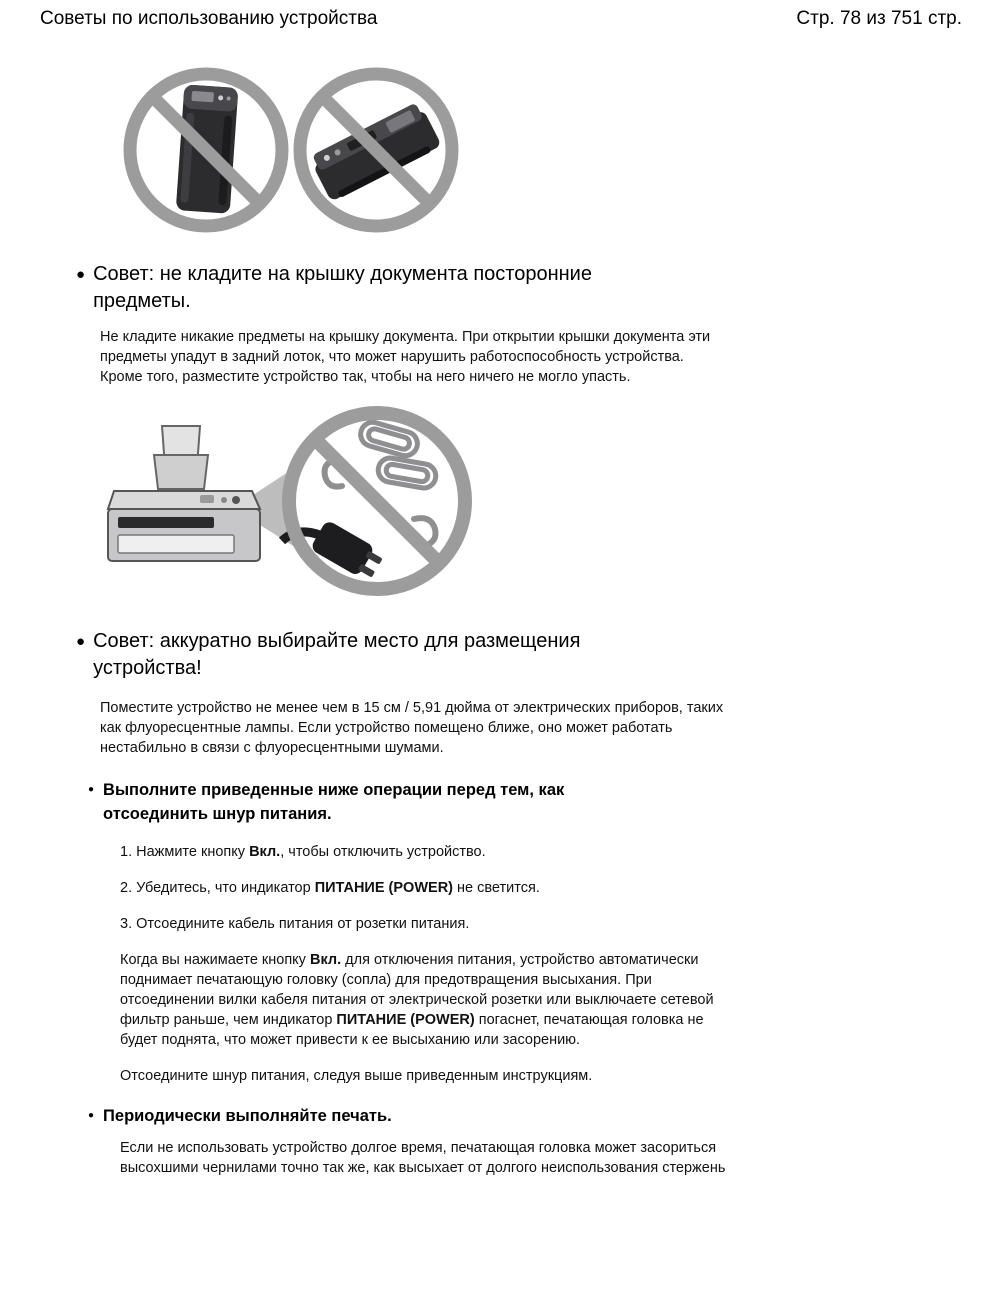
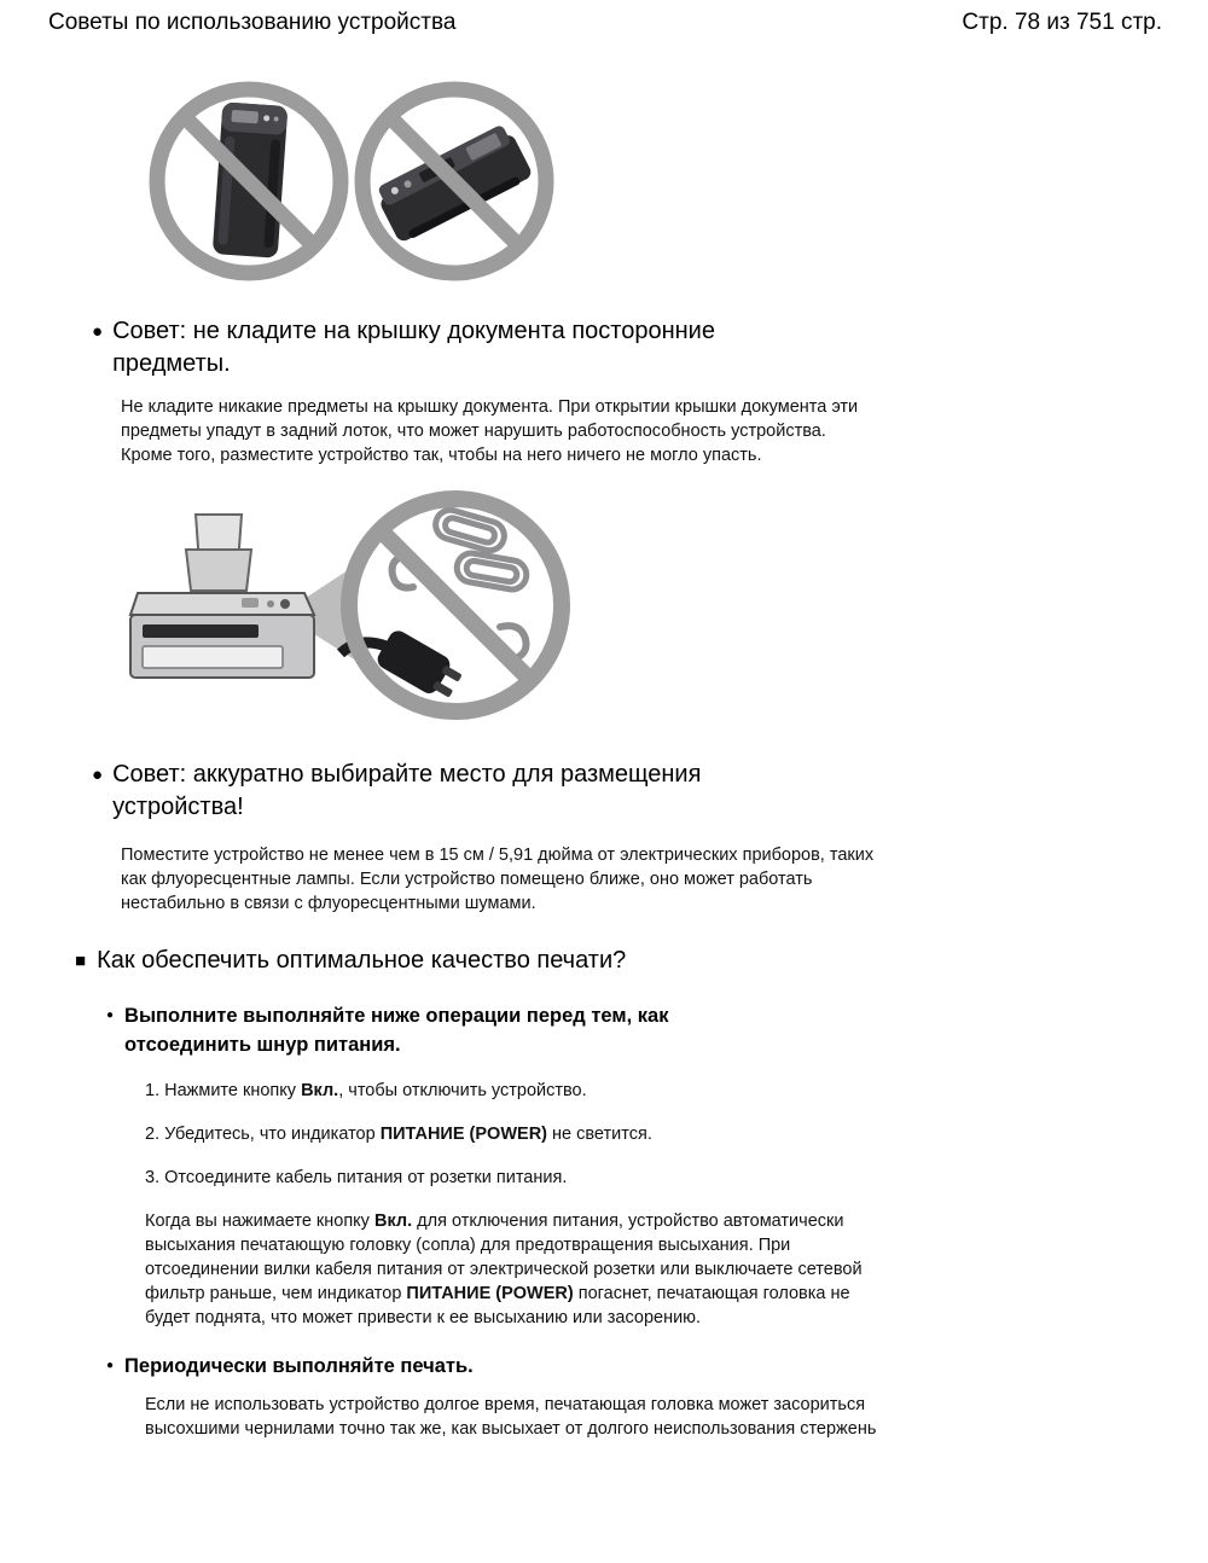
  Советы по использованию устройства
  Стр. 78 из 751 стр.
  ●
  Совет: не кладите на крышку документа посторонние предметы.
  Не кладите никакие предметы на крышку документа. При открытии крышки документа эти предметы упадут в задний лоток, что может нарушить работоспособность устройства. Кроме того, разместите устройство так, чтобы на него ничего не могло упасть.
  ●
  Совет: аккуратно выбирайте место для размещения устройства!
  Поместите устройство не менее чем в 15 см / 5,91 дюйма от электрических приборов, таких как флуоресцентные лампы. Если устройство помещено ближе, оно может работать нестабильно в связи с флуоресцентными шумами.
+ ■
+ Как обеспечить оптимальное качество печати?
  ●
- Выполните приведенные ниже операции перед тем, как отсоединить шнур питания.
+ Выполните выполняйте ниже операции перед тем, как отсоединить шнур питания.
  1. Нажмите кнопку Вкл., чтобы отключить устройство.
  2. Убедитесь, что индикатор ПИТАНИЕ (POWER) не светится.
  3. Отсоедините кабель питания от розетки питания.
- Когда вы нажимаете кнопку Вкл. для отключения питания, устройство автоматически поднимает печатающую головку (сопла) для предотвращения высыхания. При отсоединении вилки кабеля питания от электрической розетки или выключаете сетевой фильтр раньше, чем индикатор ПИТАНИЕ (POWER) погаснет, печатающая головка не будет поднята, что может привести к ее высыханию или засорению.
+ Когда вы нажимаете кнопку Вкл. для отключения питания, устройство автоматически высыхания печатающую головку (сопла) для предотвращения высыхания. При отсоединении вилки кабеля питания от электрической розетки или выключаете сетевой фильтр раньше, чем индикатор ПИТАНИЕ (POWER) погаснет, печатающая головка не будет поднята, что может привести к ее высыханию или засорению.
- Отсоедините шнур питания, следуя выше приведенным инструкциям.
  ●
  Периодически выполняйте печать.
  Если не использовать устройство долгое время, печатающая головка может засориться высохшими чернилами точно так же, как высыхает от долгого неиспользования стержень
